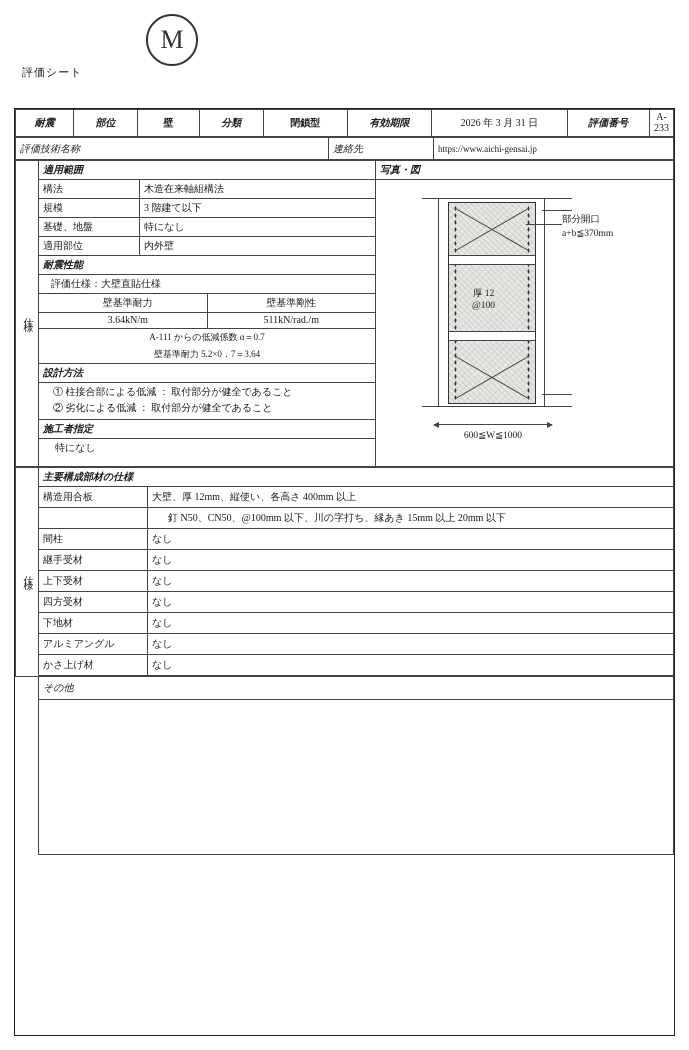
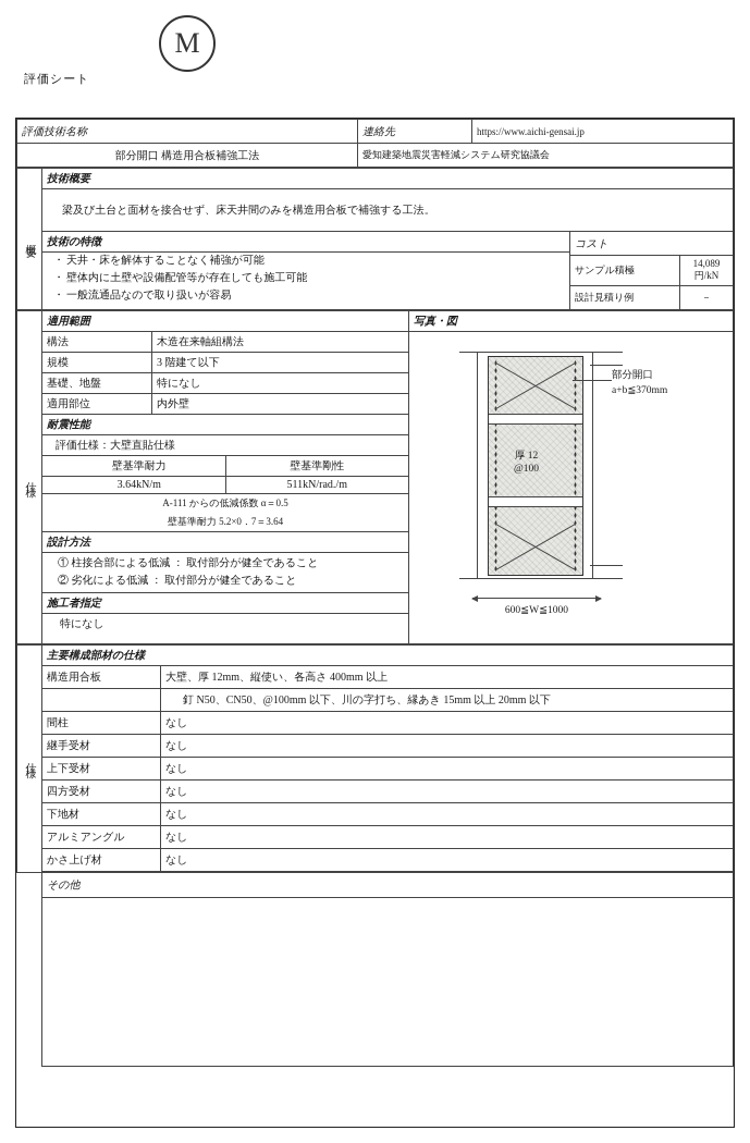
  M
  評価シート
- 耐震	部位	壁	分類	閉鎖型	有効期限	2026 年 3 月 31 日	評価番号	A-233
  評価技術名称	連絡先	https://www.aichi-gensai.jp
+ 部分開口 構造用合板補強工法	愛知建築地震災害軽減システム研究協議会
+ 技術概要
+ 梁及び土台と面材を接合せず、床天井間のみを構造用合板で補強する工法。
+ 技術の特徴 天井・床を解体することなく補強が可能 壁体内に土壁や設備配管等が存在しても施工可能 一般流通品なので取り扱いが容易
+ コスト
+ サンプル積極	14,089 円/kN
+ 設計見積り例	－
  適用範囲
  構法	木造在来軸組構法
  規模	3 階建て以下
  基礎、地盤	特になし
  適用部位	内外壁
  	耐震性能 評価仕様：大壁直貼仕様
  壁基準耐力	壁基準剛性
  3.64kN/m	511kN/rad./m
- A-111 からの低減係数 α＝0.7
+ A-111 からの低減係数 α＝0.5
  壁基準耐力 5.2×0．7＝3.64
  	設計方法 ① 柱接合部による低減 ： 取付部分が健全であること ② 劣化による低減 ： 取付部分が健全であること 施工者指定 特になし	写真・図 部分開口 a+b≦370mm 厚 12 @100 600≦W≦1000
  	主要構成部材の仕様
  構造用合板	大壁、厚 12mm、縦使い、各高さ 400mm 以上
  	釘 N50、CN50、@100mm 以下、川の字打ち、縁あき 15mm 以上 20mm 以下
  間柱	なし
  継手受材	なし
  上下受材	なし
  四方受材	なし
  下地材	なし
  アルミアングル	なし
  かさ上げ材	なし
  	その他
